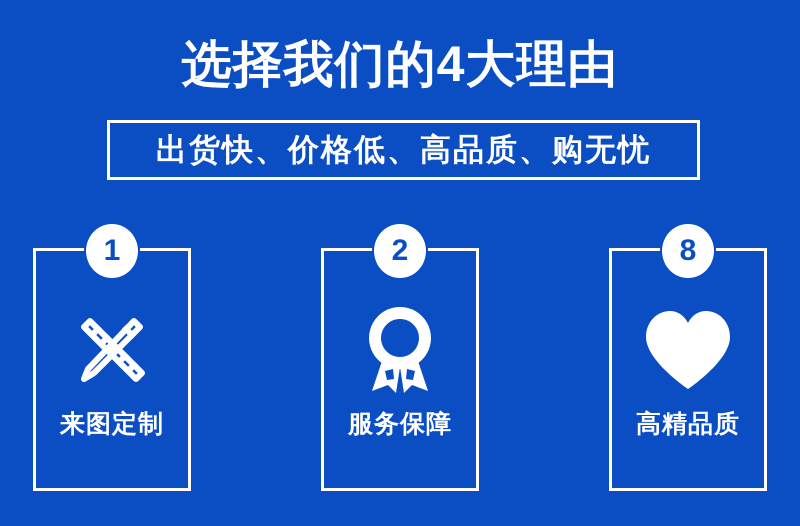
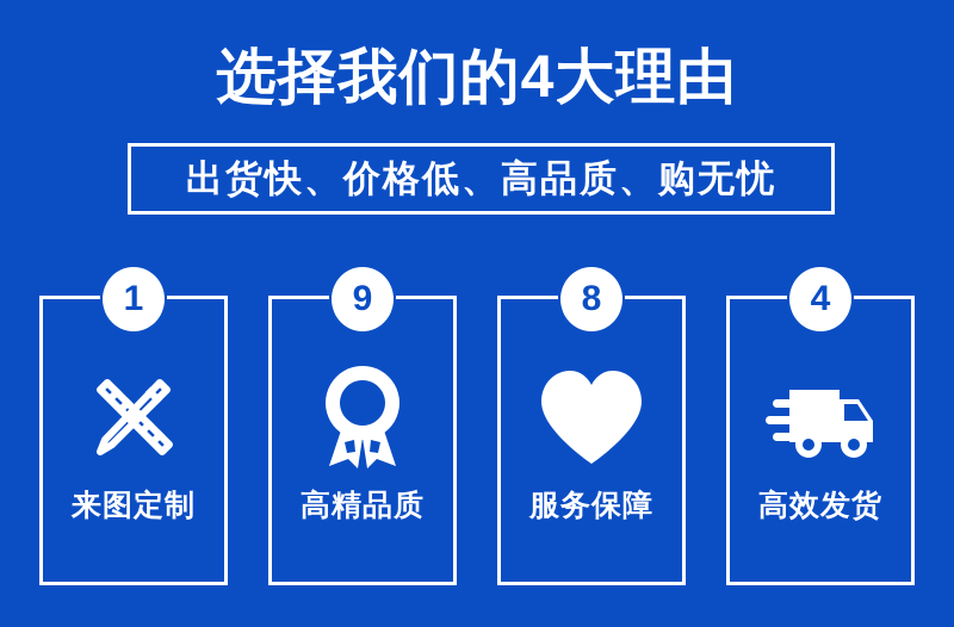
  选择我们的4大理由
  出货快、价格低、高品质、购无忧
  1
  来图定制
- 2
+ 9
- 服务保障
+ 高精品质
  8
- 高精品质
+ 服务保障
+ 4
+ 高效发货
